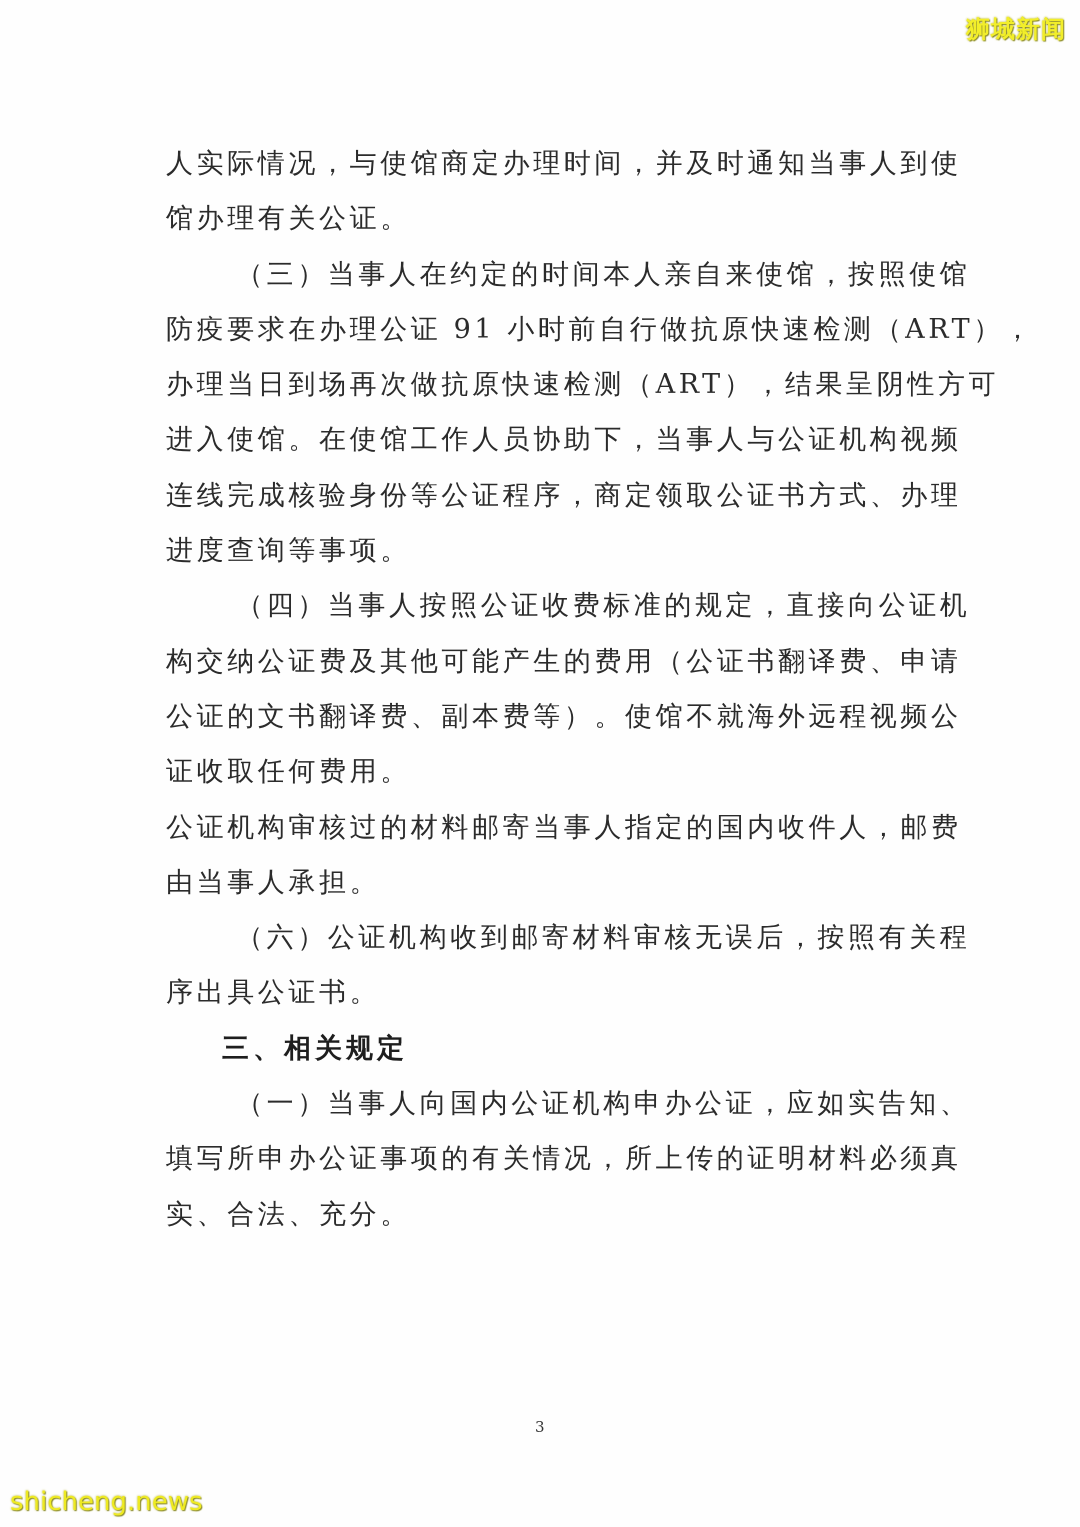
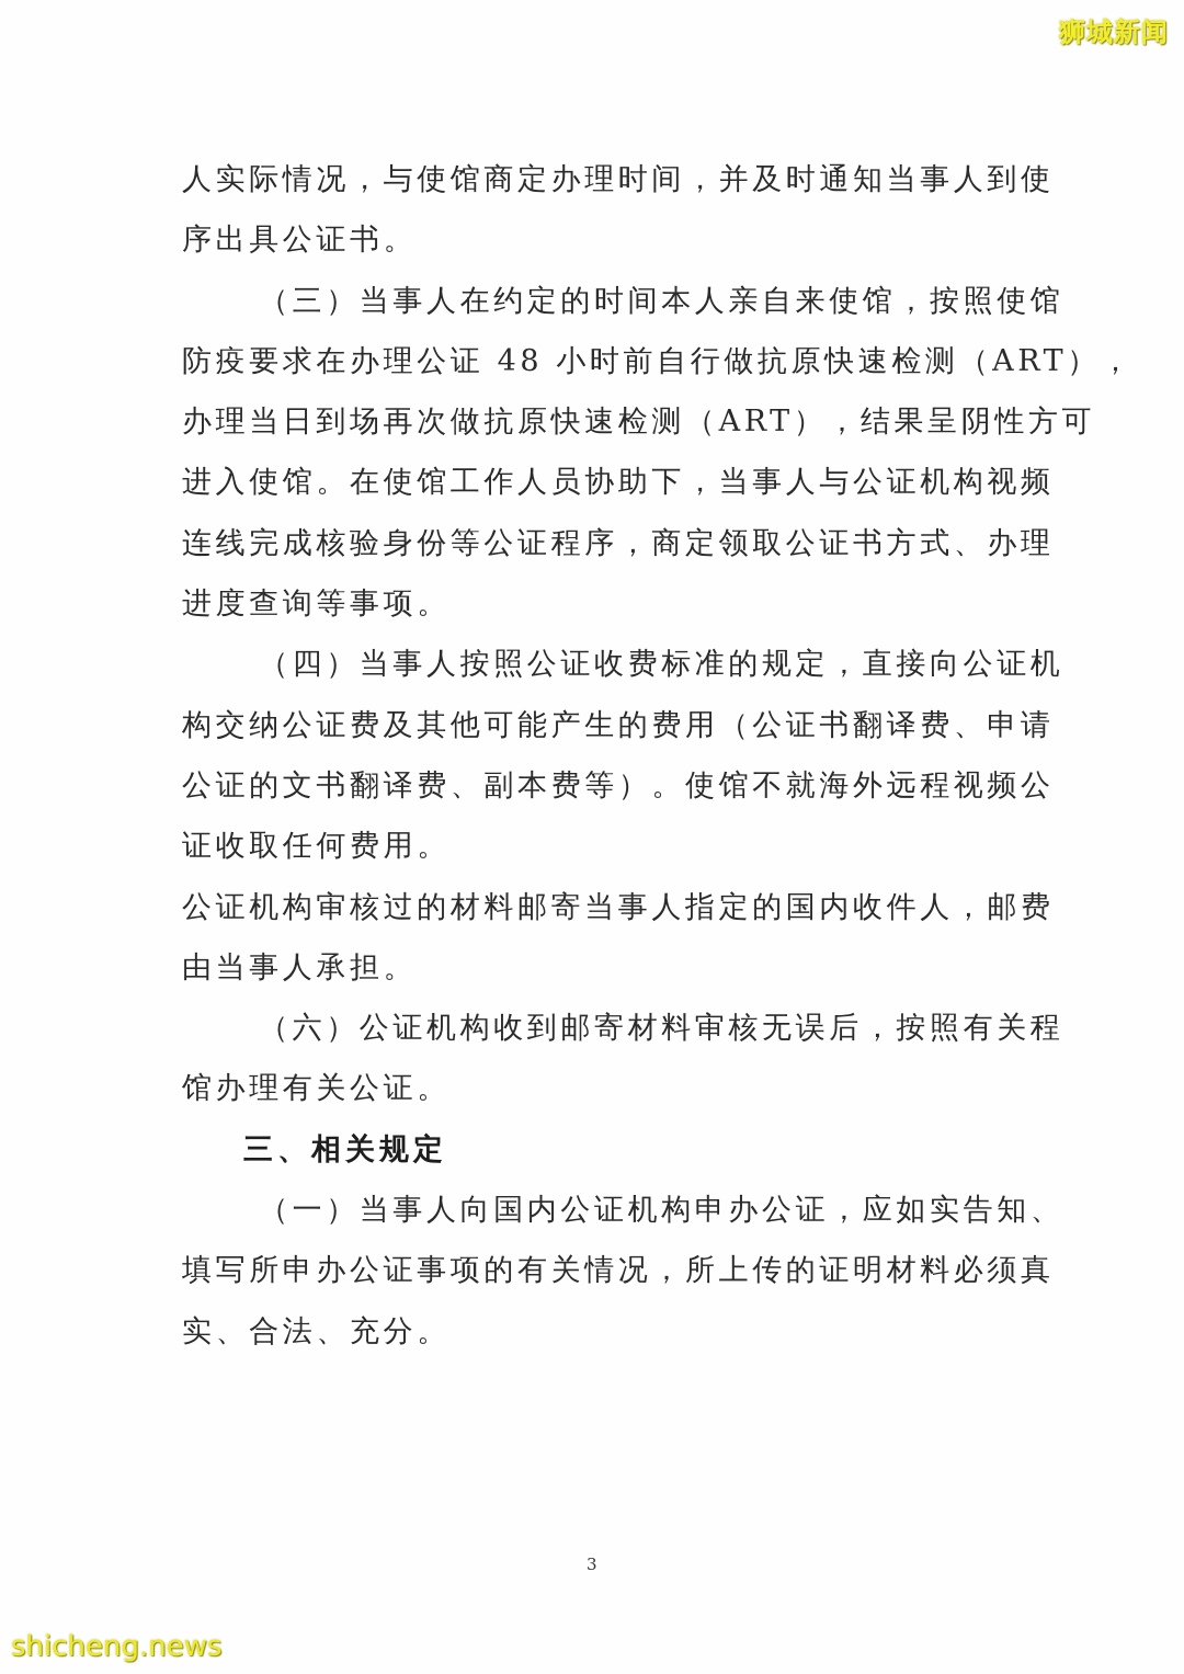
  狮城新闻
  人实际情况，与使馆商定办理时间，并及时通知当事人到使
- 馆办理有关公证。
+ 序出具公证书。
  （三）当事人在约定的时间本人亲自来使馆，按照使馆
- 防疫要求在办理公证 91 小时前自行做抗原快速检测（ART），
+ 防疫要求在办理公证 48 小时前自行做抗原快速检测（ART），
  办理当日到场再次做抗原快速检测（ART），结果呈阴性方可
  进入使馆。在使馆工作人员协助下，当事人与公证机构视频
  连线完成核验身份等公证程序，商定领取公证书方式、办理
  进度查询等事项。
  （四）当事人按照公证收费标准的规定，直接向公证机
  构交纳公证费及其他可能产生的费用（公证书翻译费、申请
  公证的文书翻译费、副本费等）。使馆不就海外远程视频公
  证收取任何费用。
  公证机构审核过的材料邮寄当事人指定的国内收件人，邮费
  由当事人承担。
  （六）公证机构收到邮寄材料审核无误后，按照有关程
- 序出具公证书。
+ 馆办理有关公证。
  三、相关规定
  （一）当事人向国内公证机构申办公证，应如实告知、
  填写所申办公证事项的有关情况，所上传的证明材料必须真
  实、合法、充分。
  3
  shicheng.news
